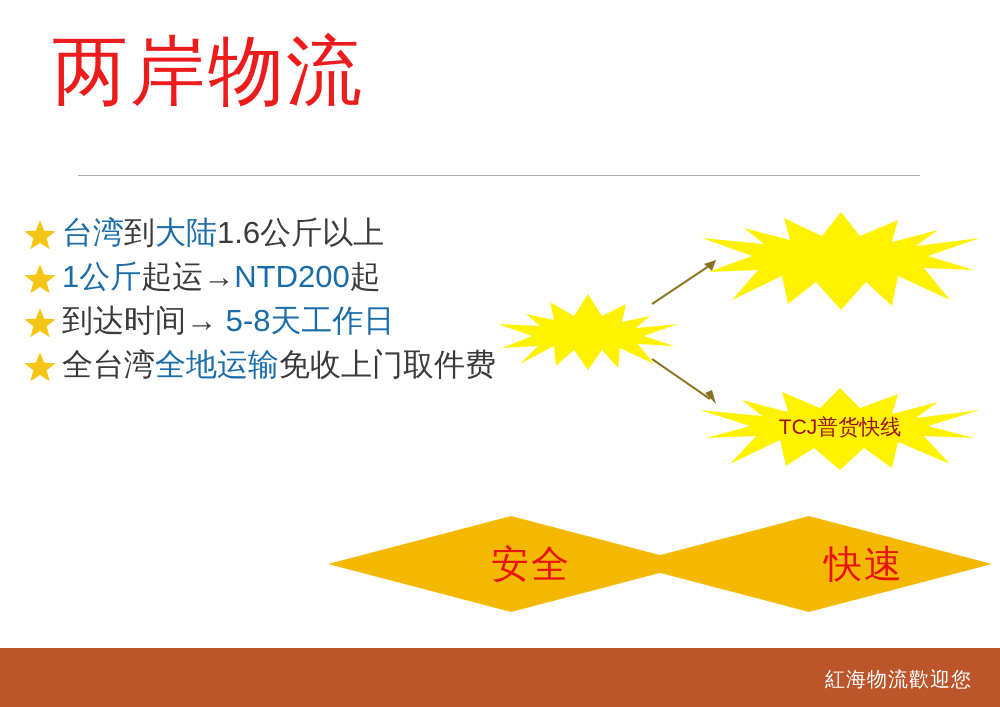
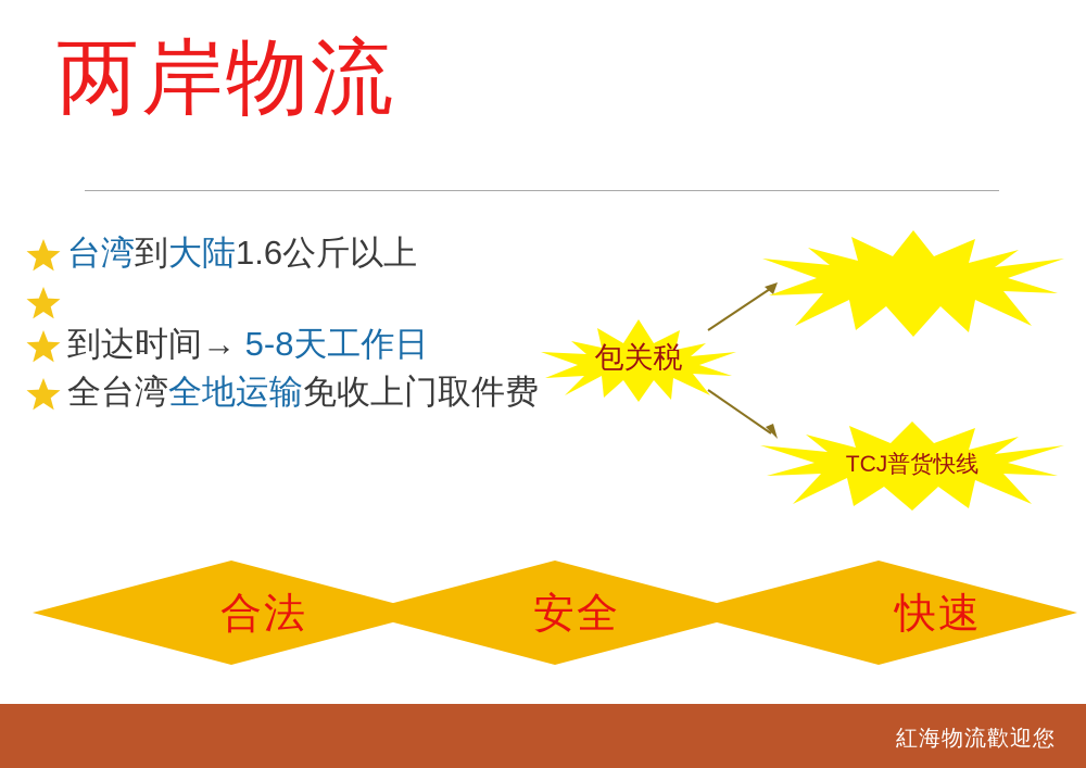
  两岸物流
  台湾到大陆1.6公斤以上
- 1公斤起运→NTD200起
  到达时间→ 5-8天工作日
  全台湾全地运输免收上门取件费
+ 包关税
  TCJ普货快线
+ 合法
  安全
  快速
  紅海物流歡迎您
